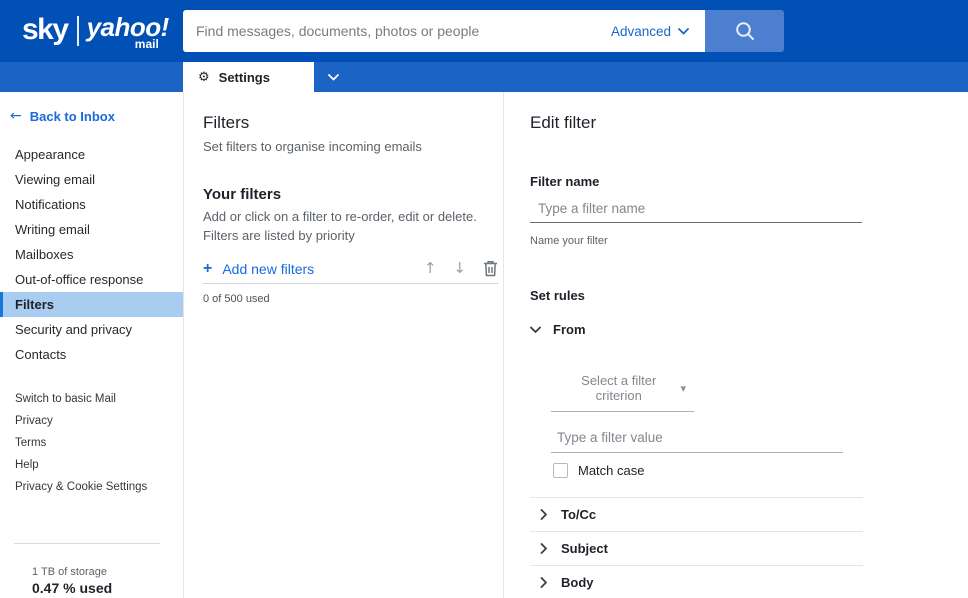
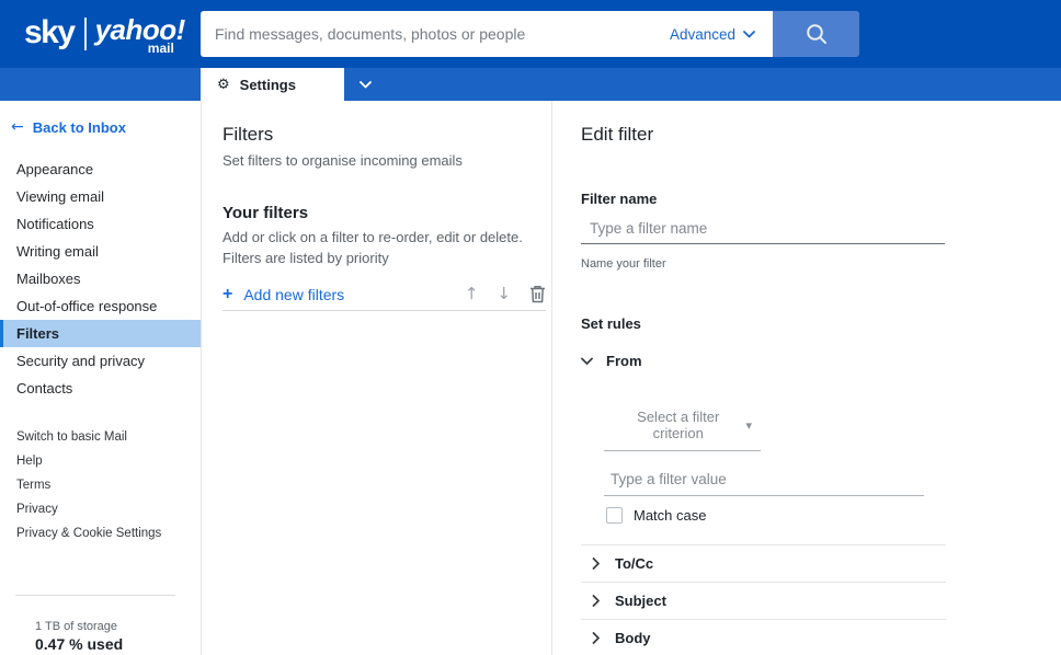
  sky
  yahoo!
  mail
  Find messages, documents, photos or people
  Advanced
  ⚙
  Settings
  ←
  Back to Inbox
  Appearance
  Viewing email
  Notifications
  Writing email
  Mailboxes
  Out-of-office response
  Filters
  Security and privacy
  Contacts
  Switch to basic Mail
- Privacy
+ Help
  Terms
- Help
+ Privacy
  Privacy & Cookie Settings
  1 TB of storage
  0.47 % used
  Filters
  Set filters to organise incoming emails
  Your filters
  Add or click on a filter to re-order, edit or delete. Filters are listed by priority
  +
  Add new filters
  ↑
  ↓
- 0 of 500 used
  Edit filter
  Filter name
  Type a filter name
  Name your filter
  Set rules
  From
  Select a filter criterion
  ▾
  Type a filter value
  Match case
  To/Cc
  Subject
  Body
